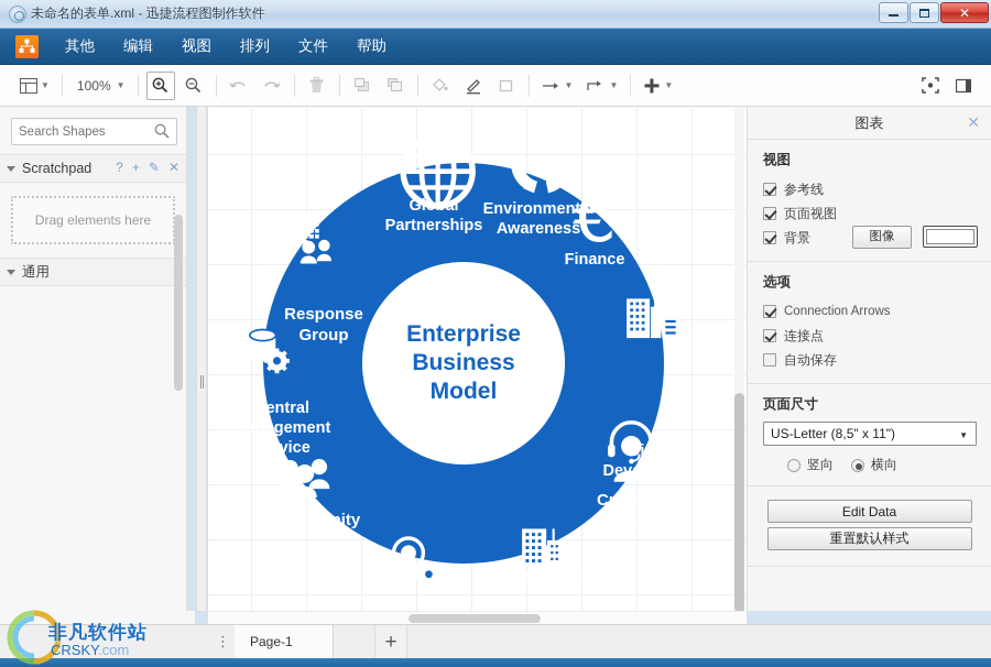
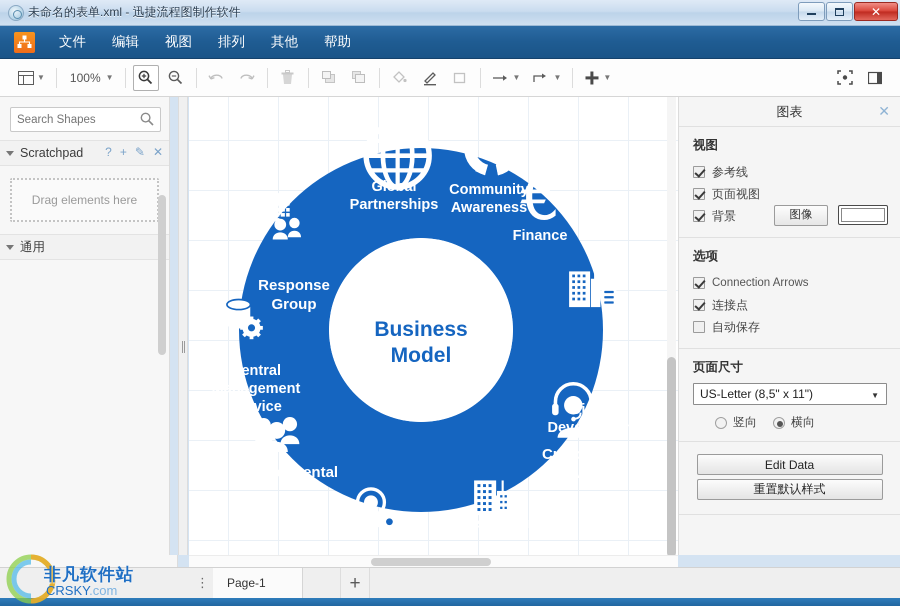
  未命名的表单.xml - 迅捷流程图制作软件
  ✕
- 其他
+ 文件
  编辑
  视图
  排列
- 文件
+ 其他
  帮助
  ▼
  100%
  ▼
  ▼
  ▼
  ▼
  Search Shapes
  Scratchpad
  ?
  +
  ✎
  ✕
  Drag elements here
  通用
- Enterprise
  Business
  Model
  Global
  Partnerships
- Environmental
+ Community
  Awareness
  €
  Finance
  iital
  Delopment
  Customer
- Community
+ Environmental
  Central
  Management
  Service
  Response
  Group
  图表
  ✕
  视图
  参考线
  页面视图
  背景
  图像
  选项
  Connection Arrows
  连接点
  自动保存
  页面尺寸
  US-Letter (8,5" x 11")
  ▼
  竖向
  横向
  Edit Data
  重置默认样式
  ⋮
  Page-1
  +
  非凡软件站
  CRSKY.com
